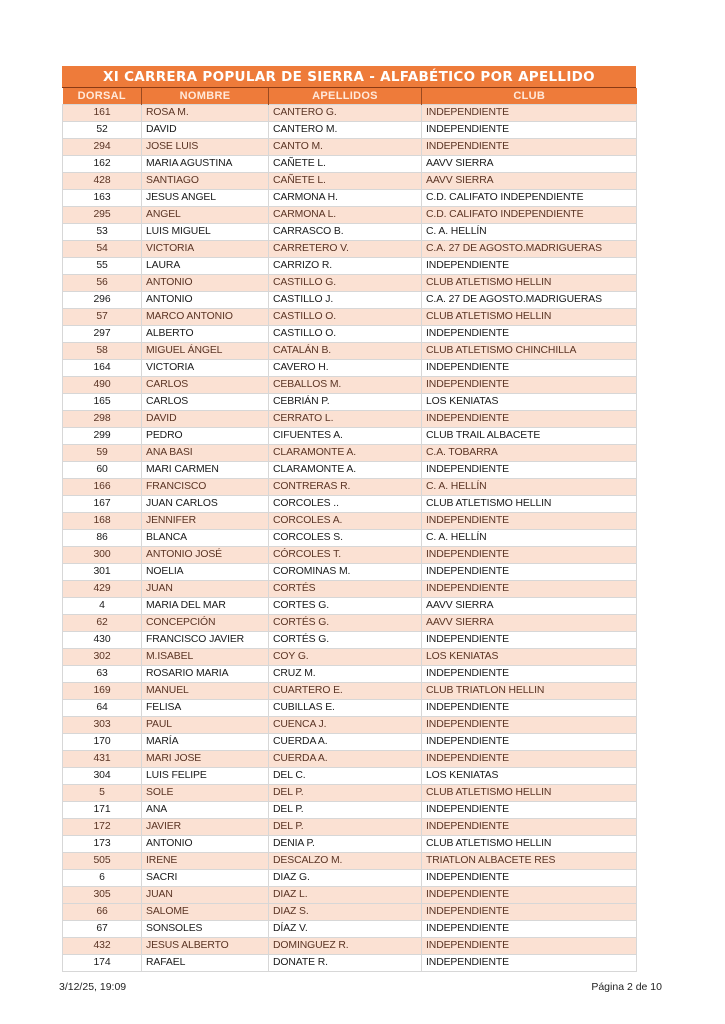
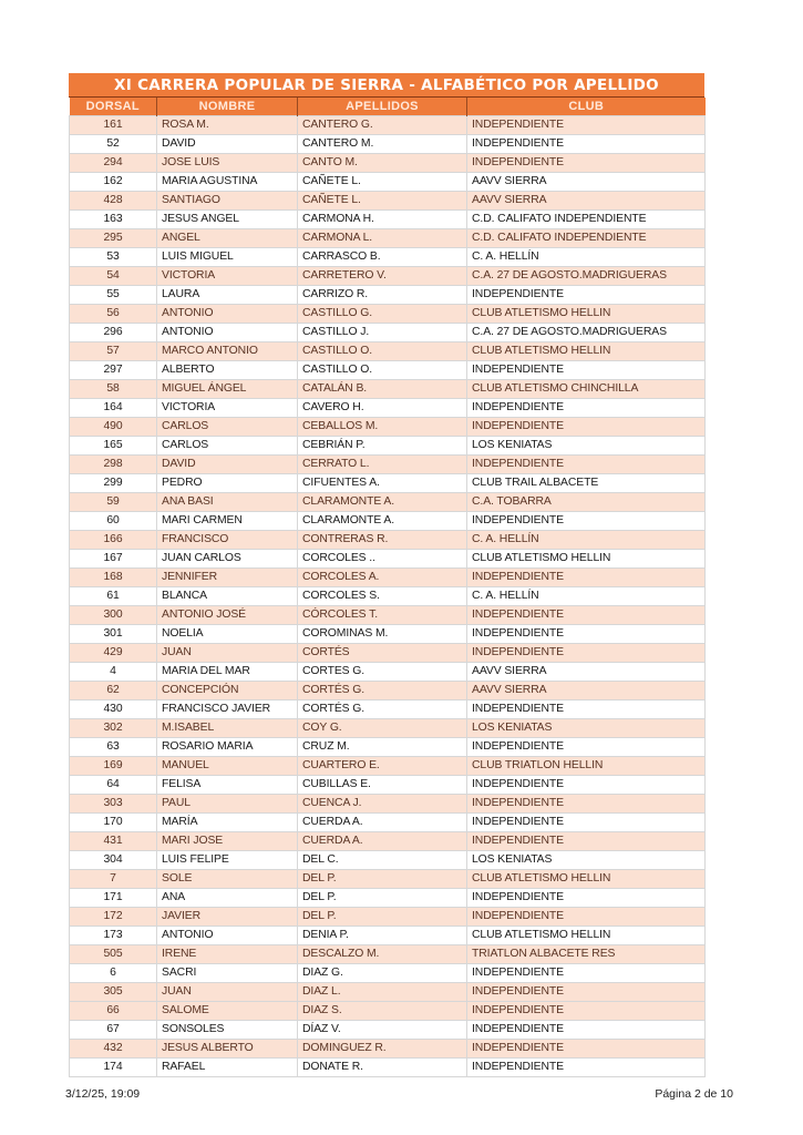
  XI CARRERA POPULAR DE SIERRA - ALFABÉTICO POR APELLIDO
  DORSAL	NOMBRE	APELLIDOS	CLUB
  161	ROSA M.	CANTERO G.	INDEPENDIENTE
  52	DAVID	CANTERO M.	INDEPENDIENTE
  294	JOSE LUIS	CANTO M.	INDEPENDIENTE
  162	MARIA AGUSTINA	CAÑETE L.	AAVV SIERRA
  428	SANTIAGO	CAÑETE L.	AAVV SIERRA
  163	JESUS ANGEL	CARMONA H.	C.D. CALIFATO INDEPENDIENTE
  295	ANGEL	CARMONA L.	C.D. CALIFATO INDEPENDIENTE
  53	LUIS MIGUEL	CARRASCO B.	C. A. HELLÍN
  54	VICTORIA	CARRETERO V.	C.A. 27 DE AGOSTO.MADRIGUERAS
  55	LAURA	CARRIZO R.	INDEPENDIENTE
  56	ANTONIO	CASTILLO G.	CLUB ATLETISMO HELLIN
  296	ANTONIO	CASTILLO J.	C.A. 27 DE AGOSTO.MADRIGUERAS
  57	MARCO ANTONIO	CASTILLO O.	CLUB ATLETISMO HELLIN
  297	ALBERTO	CASTILLO O.	INDEPENDIENTE
  58	MIGUEL ÁNGEL	CATALÁN B.	CLUB ATLETISMO CHINCHILLA
  164	VICTORIA	CAVERO H.	INDEPENDIENTE
  490	CARLOS	CEBALLOS M.	INDEPENDIENTE
  165	CARLOS	CEBRIÁN P.	LOS KENIATAS
  298	DAVID	CERRATO L.	INDEPENDIENTE
  299	PEDRO	CIFUENTES A.	CLUB TRAIL ALBACETE
  59	ANA BASI	CLARAMONTE A.	C.A. TOBARRA
  60	MARI CARMEN	CLARAMONTE A.	INDEPENDIENTE
  166	FRANCISCO	CONTRERAS R.	C. A. HELLÍN
  167	JUAN CARLOS	CORCOLES ..	CLUB ATLETISMO HELLIN
  168	JENNIFER	CORCOLES A.	INDEPENDIENTE
- 86	BLANCA	CORCOLES S.	C. A. HELLÍN
+ 61	BLANCA	CORCOLES S.	C. A. HELLÍN
  300	ANTONIO JOSÉ	CÓRCOLES T.	INDEPENDIENTE
  301	NOELIA	COROMINAS M.	INDEPENDIENTE
  429	JUAN	CORTÉS	INDEPENDIENTE
  4	MARIA DEL MAR	CORTES G.	AAVV SIERRA
  62	CONCEPCIÓN	CORTÉS G.	AAVV SIERRA
  430	FRANCISCO JAVIER	CORTÉS G.	INDEPENDIENTE
  302	M.ISABEL	COY G.	LOS KENIATAS
  63	ROSARIO MARIA	CRUZ M.	INDEPENDIENTE
  169	MANUEL	CUARTERO E.	CLUB TRIATLON HELLIN
  64	FELISA	CUBILLAS E.	INDEPENDIENTE
  303	PAUL	CUENCA J.	INDEPENDIENTE
  170	MARÍA	CUERDA A.	INDEPENDIENTE
  431	MARI JOSE	CUERDA A.	INDEPENDIENTE
  304	LUIS FELIPE	DEL C.	LOS KENIATAS
- 5	SOLE	DEL P.	CLUB ATLETISMO HELLIN
+ 7	SOLE	DEL P.	CLUB ATLETISMO HELLIN
  171	ANA	DEL P.	INDEPENDIENTE
  172	JAVIER	DEL P.	INDEPENDIENTE
  173	ANTONIO	DENIA P.	CLUB ATLETISMO HELLIN
  505	IRENE	DESCALZO M.	TRIATLON ALBACETE RES
  6	SACRI	DIAZ G.	INDEPENDIENTE
  305	JUAN	DIAZ L.	INDEPENDIENTE
  66	SALOME	DIAZ S.	INDEPENDIENTE
  67	SONSOLES	DÍAZ V.	INDEPENDIENTE
  432	JESUS ALBERTO	DOMINGUEZ R.	INDEPENDIENTE
  174	RAFAEL	DONATE R.	INDEPENDIENTE
  3/12/25, 19:09
  Página 2 de 10
